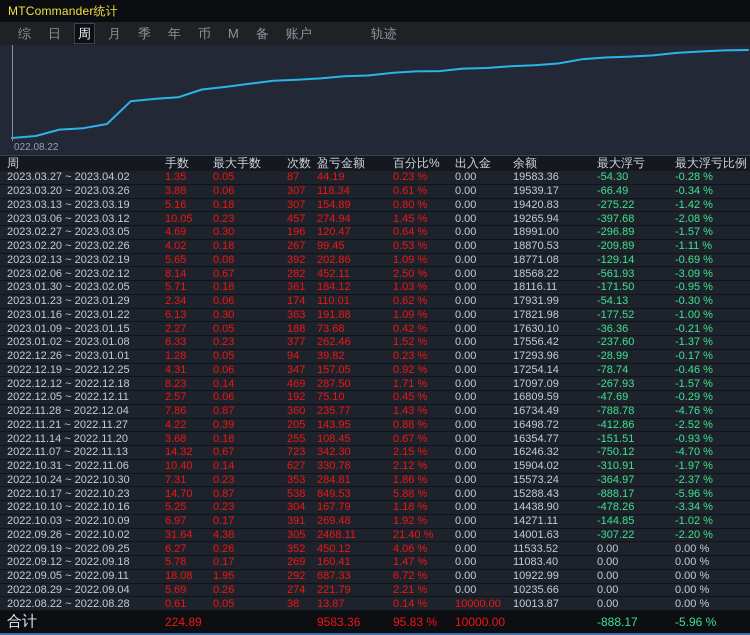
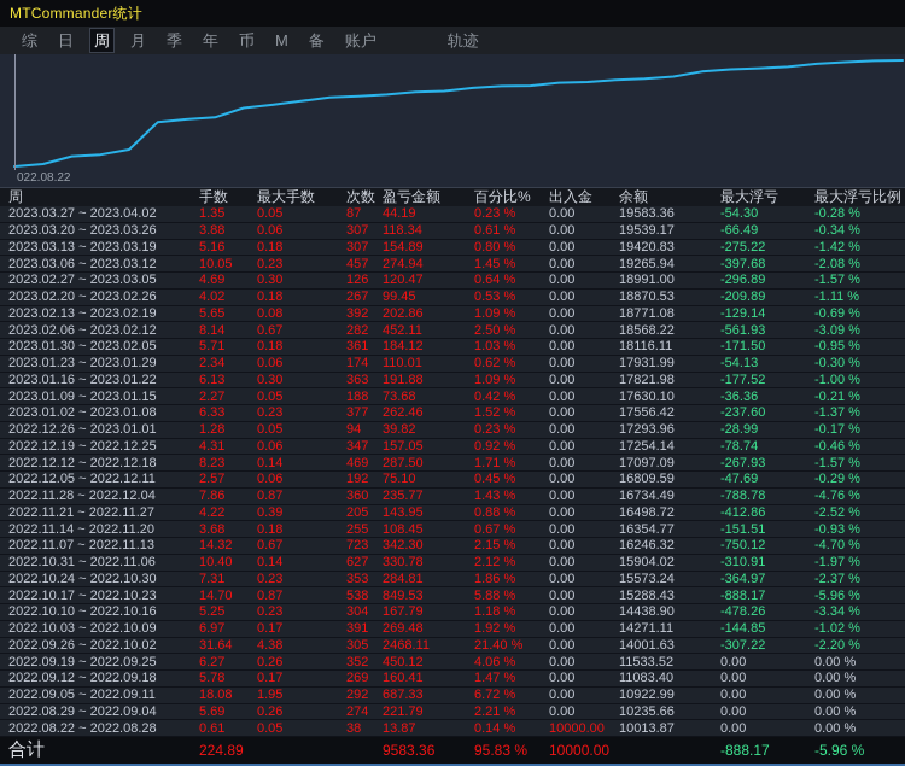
  MTCommander统计
  综
  日
  周
  月
  季
  年
  币
  M
  备
  账户
  轨迹
  022.08.22
  周
  手数
  最大手数
  次数
  盈亏金额
  百分比%
  出入金
  余额
  最大浮亏
  最大浮亏比例
  2023.03.27 ~ 2023.04.02
  1.35
  0.05
  87
  44.19
  0.23 %
  0.00
  19583.36
  -54.30
  -0.28 %
  2023.03.20 ~ 2023.03.26
  3.88
  0.06
  307
  118.34
  0.61 %
  0.00
  19539.17
  -66.49
  -0.34 %
  2023.03.13 ~ 2023.03.19
  5.16
  0.18
  307
  154.89
  0.80 %
  0.00
  19420.83
  -275.22
  -1.42 %
  2023.03.06 ~ 2023.03.12
  10.05
  0.23
  457
  274.94
  1.45 %
  0.00
  19265.94
  -397.68
  -2.08 %
  2023.02.27 ~ 2023.03.05
  4.69
  0.30
- 196
+ 126
  120.47
  0.64 %
  0.00
  18991.00
  -296.89
  -1.57 %
  2023.02.20 ~ 2023.02.26
  4.02
  0.18
  267
  99.45
  0.53 %
  0.00
  18870.53
  -209.89
  -1.11 %
  2023.02.13 ~ 2023.02.19
  5.65
  0.08
  392
  202.86
  1.09 %
  0.00
  18771.08
  -129.14
  -0.69 %
  2023.02.06 ~ 2023.02.12
  8.14
  0.67
  282
  452.11
  2.50 %
  0.00
  18568.22
  -561.93
  -3.09 %
  2023.01.30 ~ 2023.02.05
  5.71
  0.18
  361
  184.12
  1.03 %
  0.00
  18116.11
  -171.50
  -0.95 %
  2023.01.23 ~ 2023.01.29
  2.34
  0.06
  174
  110.01
  0.62 %
  0.00
  17931.99
  -54.13
  -0.30 %
  2023.01.16 ~ 2023.01.22
  6.13
  0.30
  363
  191.88
  1.09 %
  0.00
  17821.98
  -177.52
  -1.00 %
  2023.01.09 ~ 2023.01.15
  2.27
  0.05
  188
  73.68
  0.42 %
  0.00
  17630.10
  -36.36
  -0.21 %
  2023.01.02 ~ 2023.01.08
  6.33
  0.23
  377
  262.46
  1.52 %
  0.00
  17556.42
  -237.60
  -1.37 %
  2022.12.26 ~ 2023.01.01
  1.28
  0.05
  94
  39.82
  0.23 %
  0.00
  17293.96
  -28.99
  -0.17 %
  2022.12.19 ~ 2022.12.25
  4.31
  0.06
  347
  157.05
  0.92 %
  0.00
  17254.14
  -78.74
  -0.46 %
  2022.12.12 ~ 2022.12.18
  8.23
  0.14
  469
  287.50
  1.71 %
  0.00
  17097.09
  -267.93
  -1.57 %
  2022.12.05 ~ 2022.12.11
  2.57
  0.06
  192
  75.10
  0.45 %
  0.00
  16809.59
  -47.69
  -0.29 %
  2022.11.28 ~ 2022.12.04
  7.86
  0.87
  360
  235.77
  1.43 %
  0.00
  16734.49
  -788.78
  -4.76 %
  2022.11.21 ~ 2022.11.27
  4.22
  0.39
  205
  143.95
  0.88 %
  0.00
  16498.72
  -412.86
  -2.52 %
  2022.11.14 ~ 2022.11.20
  3.68
  0.18
  255
  108.45
  0.67 %
  0.00
  16354.77
  -151.51
  -0.93 %
  2022.11.07 ~ 2022.11.13
  14.32
  0.67
  723
  342.30
  2.15 %
  0.00
  16246.32
  -750.12
  -4.70 %
  2022.10.31 ~ 2022.11.06
  10.40
  0.14
  627
  330.78
  2.12 %
  0.00
  15904.02
  -310.91
  -1.97 %
  2022.10.24 ~ 2022.10.30
  7.31
  0.23
  353
  284.81
  1.86 %
  0.00
  15573.24
  -364.97
  -2.37 %
  2022.10.17 ~ 2022.10.23
  14.70
  0.87
  538
  849.53
  5.88 %
  0.00
  15288.43
  -888.17
  -5.96 %
  2022.10.10 ~ 2022.10.16
  5.25
  0.23
  304
  167.79
  1.18 %
  0.00
  14438.90
  -478.26
  -3.34 %
  2022.10.03 ~ 2022.10.09
  6.97
  0.17
  391
  269.48
  1.92 %
  0.00
  14271.11
  -144.85
  -1.02 %
  2022.09.26 ~ 2022.10.02
  31.64
  4.38
  305
  2468.11
  21.40 %
  0.00
  14001.63
  -307.22
  -2.20 %
  2022.09.19 ~ 2022.09.25
  6.27
  0.26
  352
  450.12
  4.06 %
  0.00
  11533.52
  0.00
  0.00 %
  2022.09.12 ~ 2022.09.18
  5.78
  0.17
  269
  160.41
  1.47 %
  0.00
  11083.40
  0.00
  0.00 %
  2022.09.05 ~ 2022.09.11
  18.08
  1.95
  292
  687.33
  6.72 %
  0.00
  10922.99
  0.00
  0.00 %
  2022.08.29 ~ 2022.09.04
  5.69
  0.26
  274
  221.79
  2.21 %
  0.00
  10235.66
  0.00
  0.00 %
  2022.08.22 ~ 2022.08.28
  0.61
  0.05
  38
  13.87
  0.14 %
  10000.00
  10013.87
  0.00
  0.00 %
  合计
  224.89
  9583.36
  95.83 %
  10000.00
  -888.17
  -5.96 %
